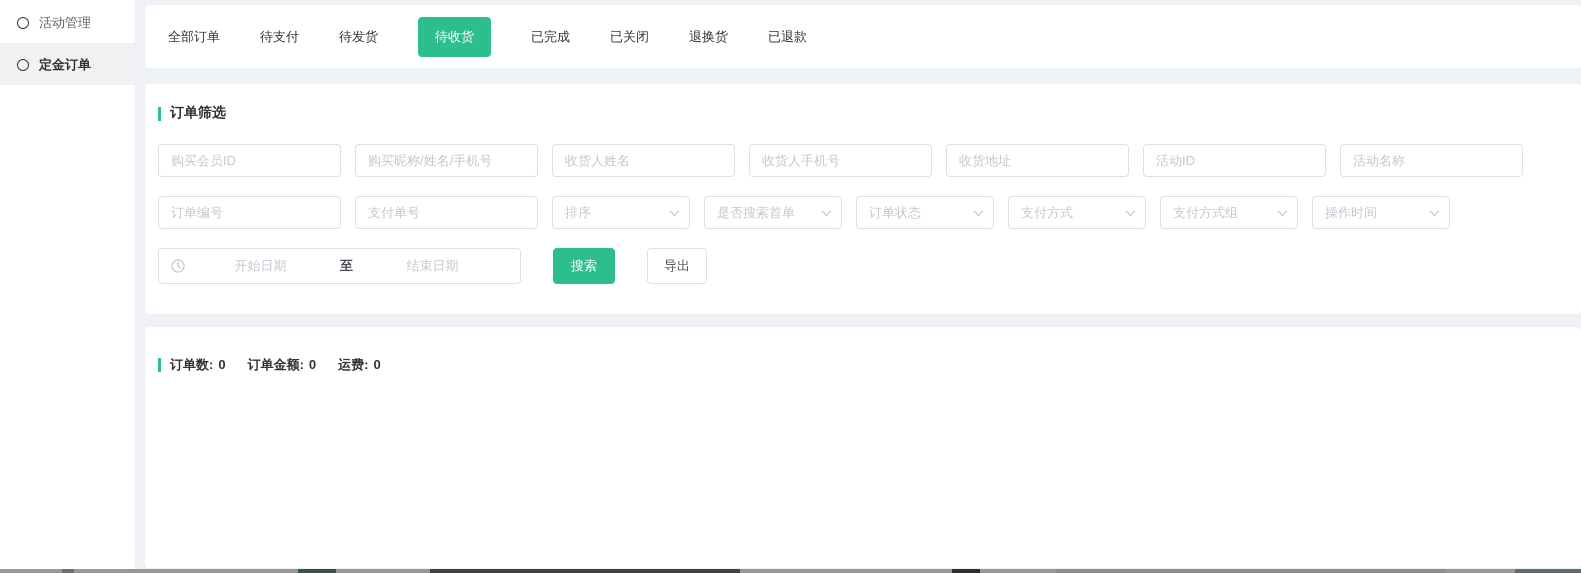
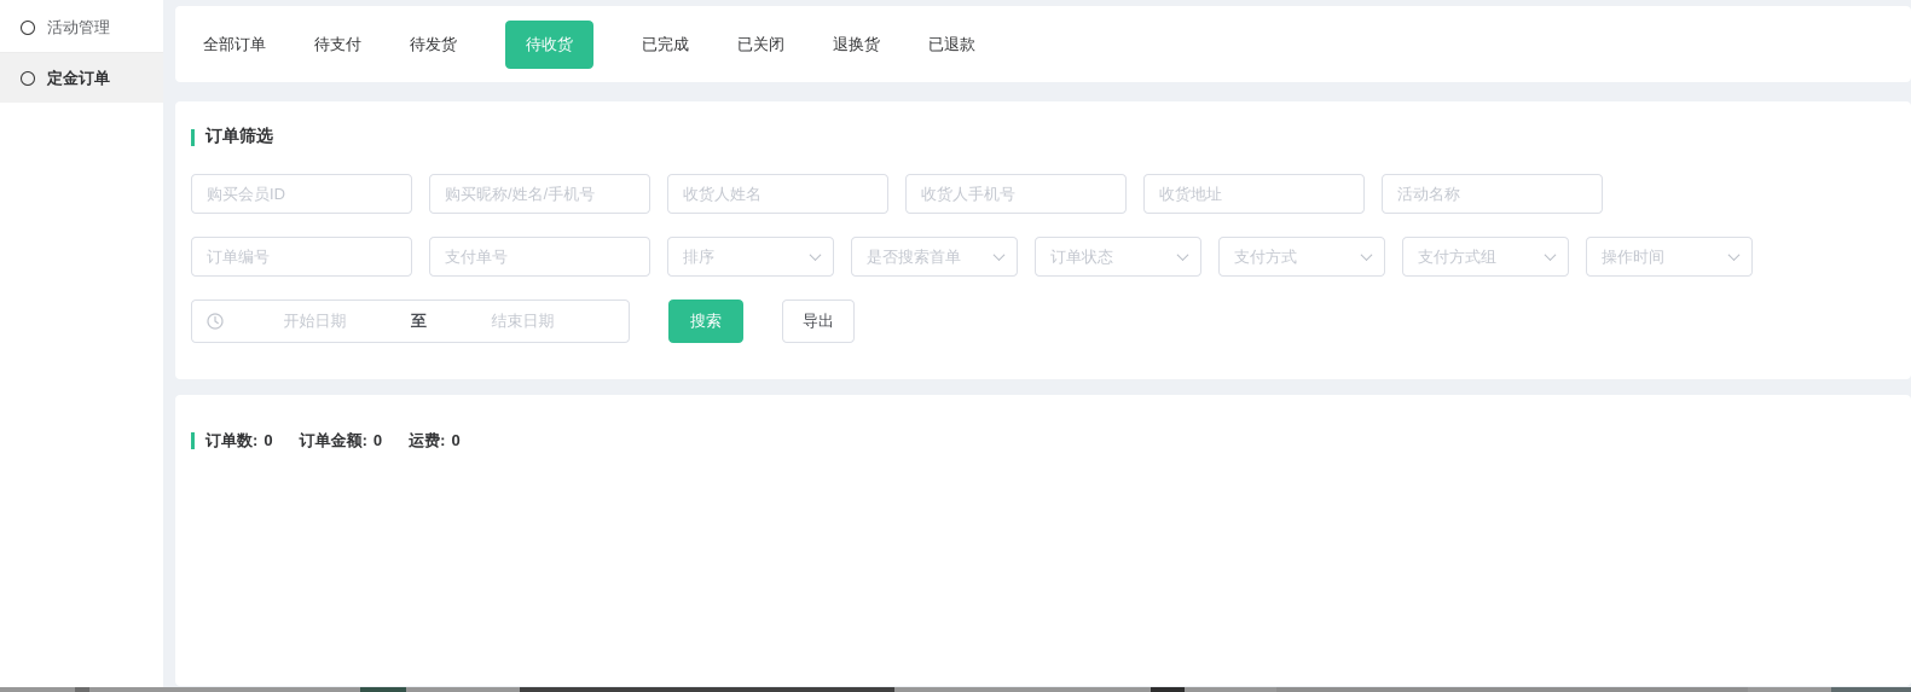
  活动管理
  定金订单
  全部订单
  待支付
  待发货
  待收货
  已完成
  已关闭
  退换货
  已退款
  订单筛选
  购买会员ID
  购买昵称/姓名/手机号
  收货人姓名
  收货人手机号
  收货地址
- 活动ID
  活动名称
  订单编号
  支付单号
  排序
  是否搜索首单
  订单状态
  支付方式
  支付方式组
  操作时间
  开始日期
  至
  结束日期
  搜索
  导出
  订单数: 0
  订单金额: 0
  运费: 0
